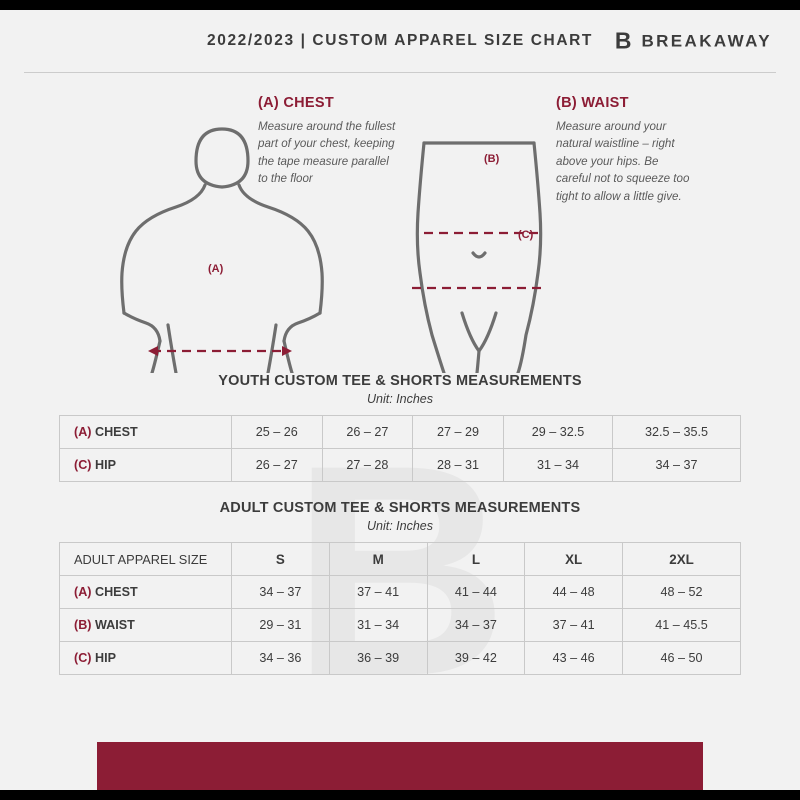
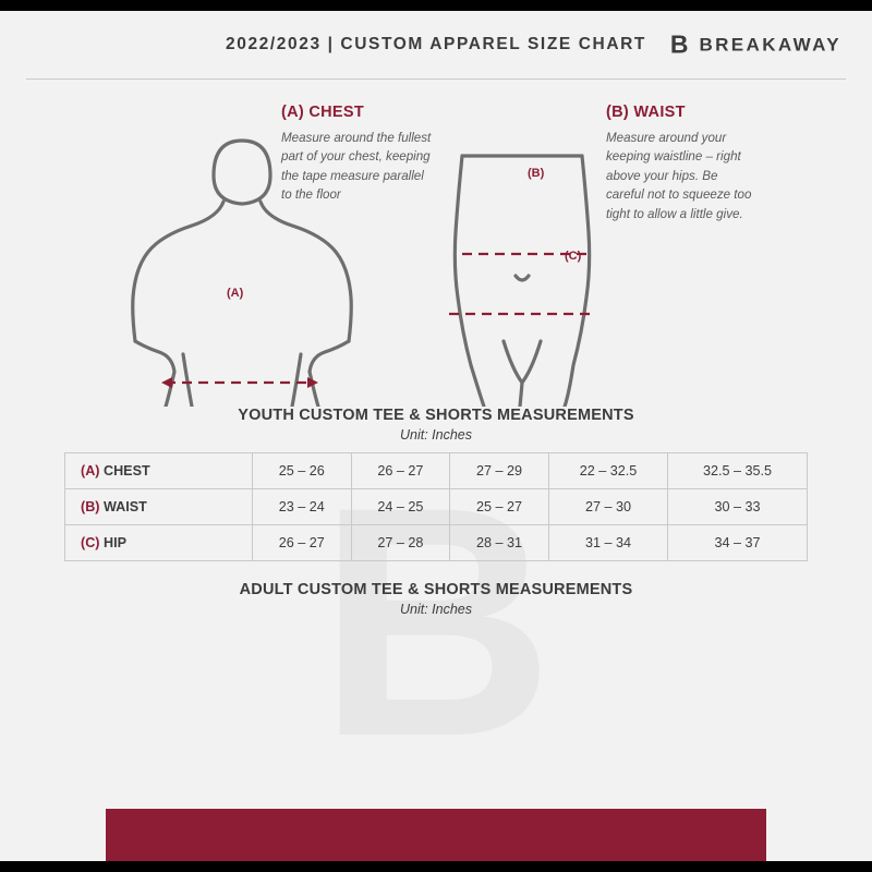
  2022/2023 | CUSTOM APPAREL SIZE CHART
  B
  BREAKAWAY
  B
  (A)
  (B)
  (C)
  (A) CHEST
  Measure around the fullest part of your chest, keeping the tape measure parallel to the floor
  (B) WAIST
- Measure around your natural waistline – right above your hips. Be careful not to squeeze too tight to allow a little give.
+ Measure around your keeping waistline – right above your hips. Be careful not to squeeze too tight to allow a little give.
  YOUTH CUSTOM TEE & SHORTS MEASUREMENTS
  Unit: Inches
- (A) CHEST	25 – 26	26 – 27	27 – 29	29 – 32.5	32.5 – 35.5
+ (A) CHEST	25 – 26	26 – 27	27 – 29	22 – 32.5	32.5 – 35.5
+ (B) WAIST	23 – 24	24 – 25	25 – 27	27 – 30	30 – 33
  (C) HIP	26 – 27	27 – 28	28 – 31	31 – 34	34 – 37
  ADULT CUSTOM TEE & SHORTS MEASUREMENTS
  Unit: Inches
- ADULT APPAREL SIZE	S	M	L	XL	2XL
- (A) CHEST	34 – 37	37 – 41	41 – 44	44 – 48	48 – 52
- (B) WAIST	29 – 31	31 – 34	34 – 37	37 – 41	41 – 45.5
- (C) HIP	34 – 36	36 – 39	39 – 42	43 – 46	46 – 50
